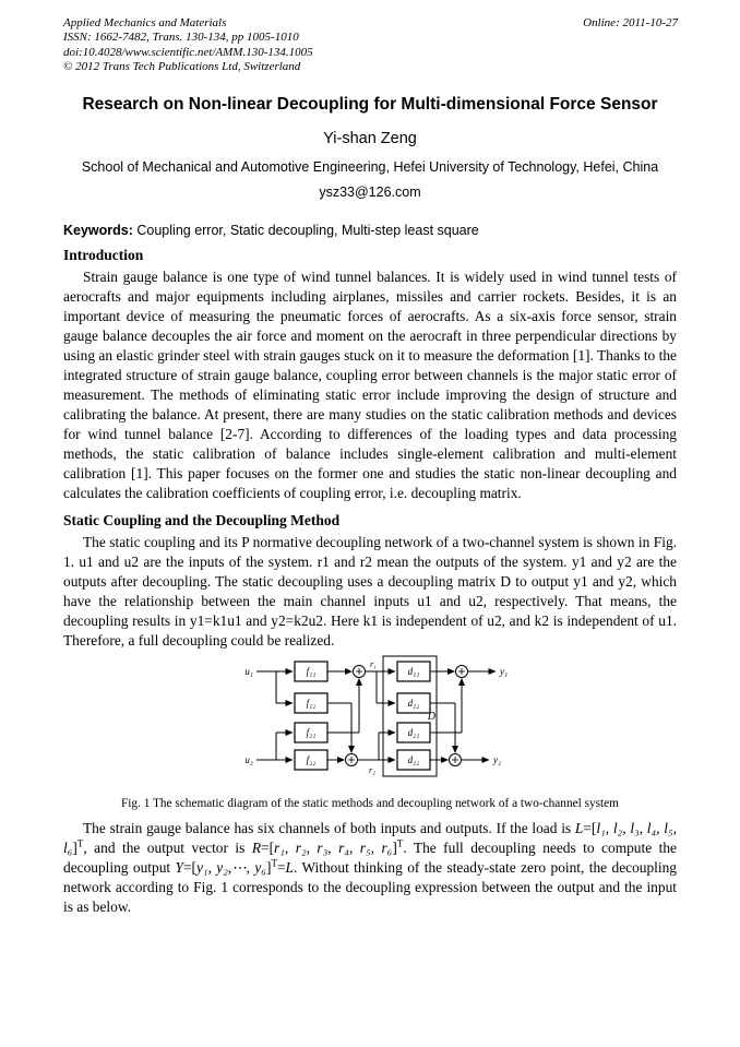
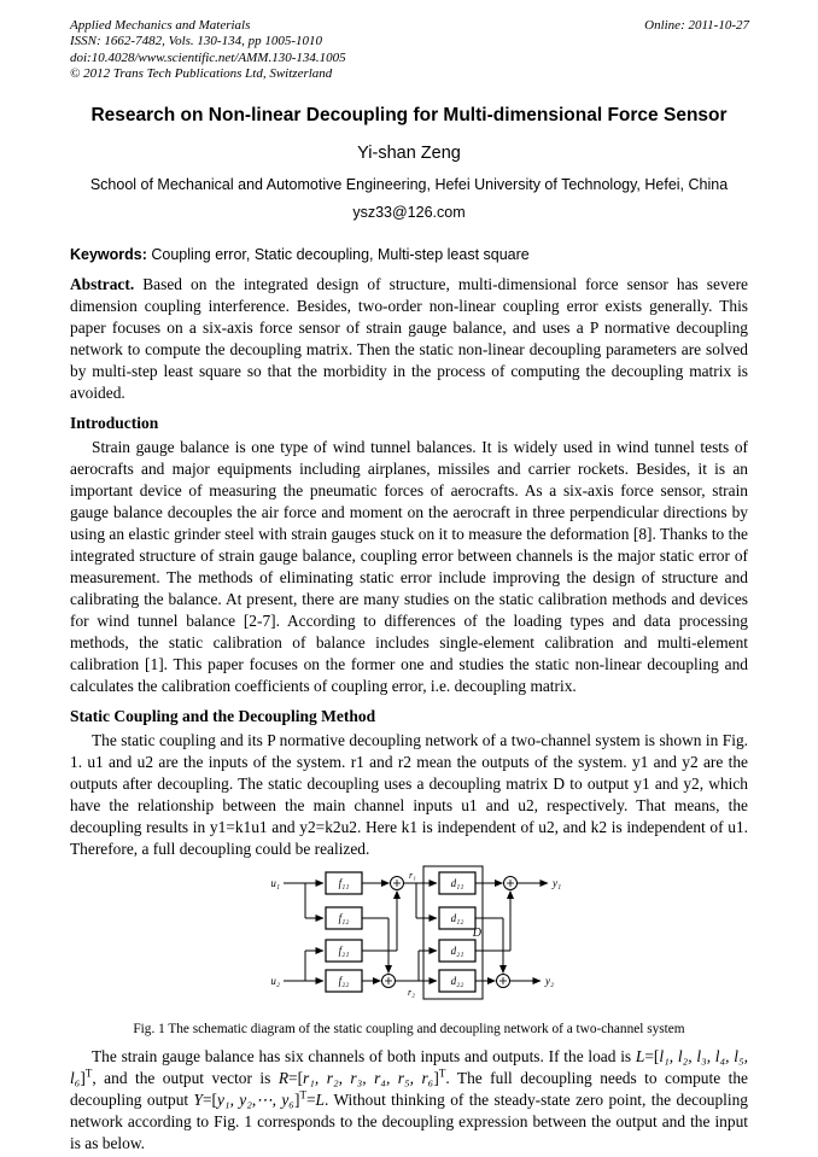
  Applied Mechanics and Materials
- ISSN: 1662-7482, Trans. 130-134, pp 1005-1010
+ ISSN: 1662-7482, Vols. 130-134, pp 1005-1010
  doi:10.4028/www.scientific.net/AMM.130-134.1005
  © 2012 Trans Tech Publications Ltd, Switzerland
  Online: 2011-10-27
  Research on Non-linear Decoupling for Multi-dimensional Force Sensor
  Yi-shan Zeng
  School of Mechanical and Automotive Engineering, Hefei University of Technology, Hefei, China
  ysz33@126.com
  Keywords: Coupling error, Static decoupling, Multi-step least square
+ Abstract. Based on the integrated design of structure, multi-dimensional force sensor has severe dimension coupling interference. Besides, two-order non-linear coupling error exists generally. This paper focuses on a six-axis force sensor of strain gauge balance, and uses a P normative decoupling network to compute the decoupling matrix. Then the static non-linear decoupling parameters are solved by multi-step least square so that the morbidity in the process of computing the decoupling matrix is avoided.
  Introduction
- Strain gauge balance is one type of wind tunnel balances. It is widely used in wind tunnel tests of aerocrafts and major equipments including airplanes, missiles and carrier rockets. Besides, it is an important device of measuring the pneumatic forces of aerocrafts. As a six-axis force sensor, strain gauge balance decouples the air force and moment on the aerocraft in three perpendicular directions by using an elastic grinder steel with strain gauges stuck on it to measure the deformation [1]. Thanks to the integrated structure of strain gauge balance, coupling error between channels is the major static error of measurement. The methods of eliminating static error include improving the design of structure and calibrating the balance. At present, there are many studies on the static calibration methods and devices for wind tunnel balance [2-7]. According to differences of the loading types and data processing methods, the static calibration of balance includes single-element calibration and multi-element calibration [1]. This paper focuses on the former one and studies the static non-linear decoupling and calculates the calibration coefficients of coupling error, i.e. decoupling matrix.
+ Strain gauge balance is one type of wind tunnel balances. It is widely used in wind tunnel tests of aerocrafts and major equipments including airplanes, missiles and carrier rockets. Besides, it is an important device of measuring the pneumatic forces of aerocrafts. As a six-axis force sensor, strain gauge balance decouples the air force and moment on the aerocraft in three perpendicular directions by using an elastic grinder steel with strain gauges stuck on it to measure the deformation [8]. Thanks to the integrated structure of strain gauge balance, coupling error between channels is the major static error of measurement. The methods of eliminating static error include improving the design of structure and calibrating the balance. At present, there are many studies on the static calibration methods and devices for wind tunnel balance [2-7]. According to differences of the loading types and data processing methods, the static calibration of balance includes single-element calibration and multi-element calibration [1]. This paper focuses on the former one and studies the static non-linear decoupling and calculates the calibration coefficients of coupling error, i.e. decoupling matrix.
  Static Coupling and the Decoupling Method
  The static coupling and its P normative decoupling network of a two-channel system is shown in Fig. 1. u1 and u2 are the inputs of the system. r1 and r2 mean the outputs of the system. y1 and y2 are the outputs after decoupling. The static decoupling uses a decoupling matrix D to output y1 and y2, which have the relationship between the main channel inputs u1 and u2, respectively. That means, the decoupling results in y1=k1u1 and y2=k2u2. Here k1 is independent of u2, and k2 is independent of u1. Therefore, a full decoupling could be realized.
  u₁
  u₂
  f₁₁
  f₁₂
  f₂₁
  f₂₂
  r₁
  r₂
  D
  d₁₁
  d₁₂
  d₂₁
  d₂₂
  y₁
  y₂
- Fig. 1 The schematic diagram of the static methods and decoupling network of a two-channel system
+ Fig. 1 The schematic diagram of the static coupling and decoupling network of a two-channel system
  The strain gauge balance has six channels of both inputs and outputs. If the load is L=[l₁, l₂, l₃, l₄, l₅, l₆]T, and the output vector is R=[r₁, r₂, r₃, r₄, r₅, r₆]T. The full decoupling needs to compute the decoupling output Y=[y₁, y₂,⋯, y₆]T=L. Without thinking of the steady-state zero point, the decoupling network according to Fig. 1 corresponds to the decoupling expression between the output and the input is as below.
